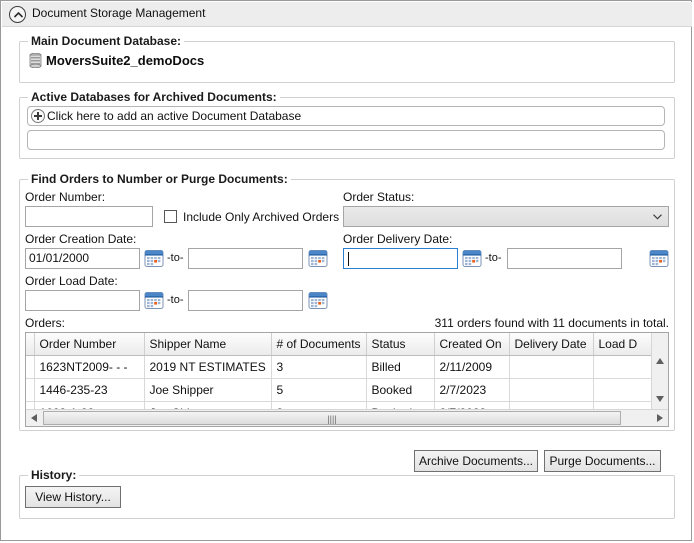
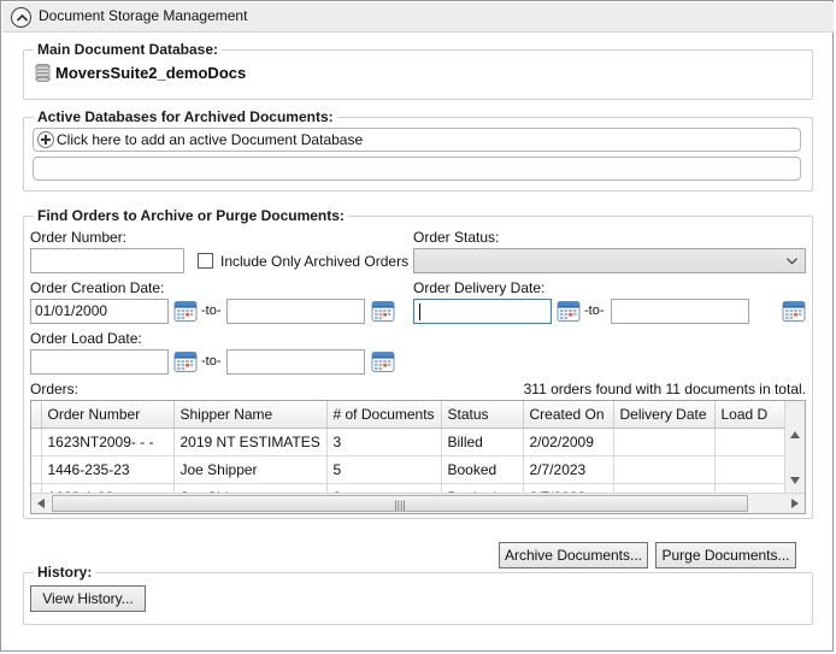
  Document Storage Management
  Main Document Database:
  MoversSuite2_demoDocs
  Active Databases for Archived Documents:
  Click here to add an active Document Database
- Find Orders to Number or Purge Documents:
+ Find Orders to Archive or Purge Documents:
  Order Number:
  Include Only Archived Orders
  Order Status:
  Order Creation Date:
  01/01/2000
  -to-
  Order Delivery Date:
  -to-
  Order Load Date:
  -to-
  Orders:
  311 orders found with 11 documents in total.
  	Order Number	Shipper Name	# of Documents	Status	Created On	Delivery Date	Load D
- 	1623NT2009- - -	2019 NT ESTIMATES	3	Billed	2/11/2009
+ 	1623NT2009- - -	2019 NT ESTIMATES	3	Billed	2/02/2009
  	1446-235-23	Joe Shipper	5	Booked	2/7/2023
  ||||
  Archive Documents...
  Purge Documents...
  History:
  View History...
